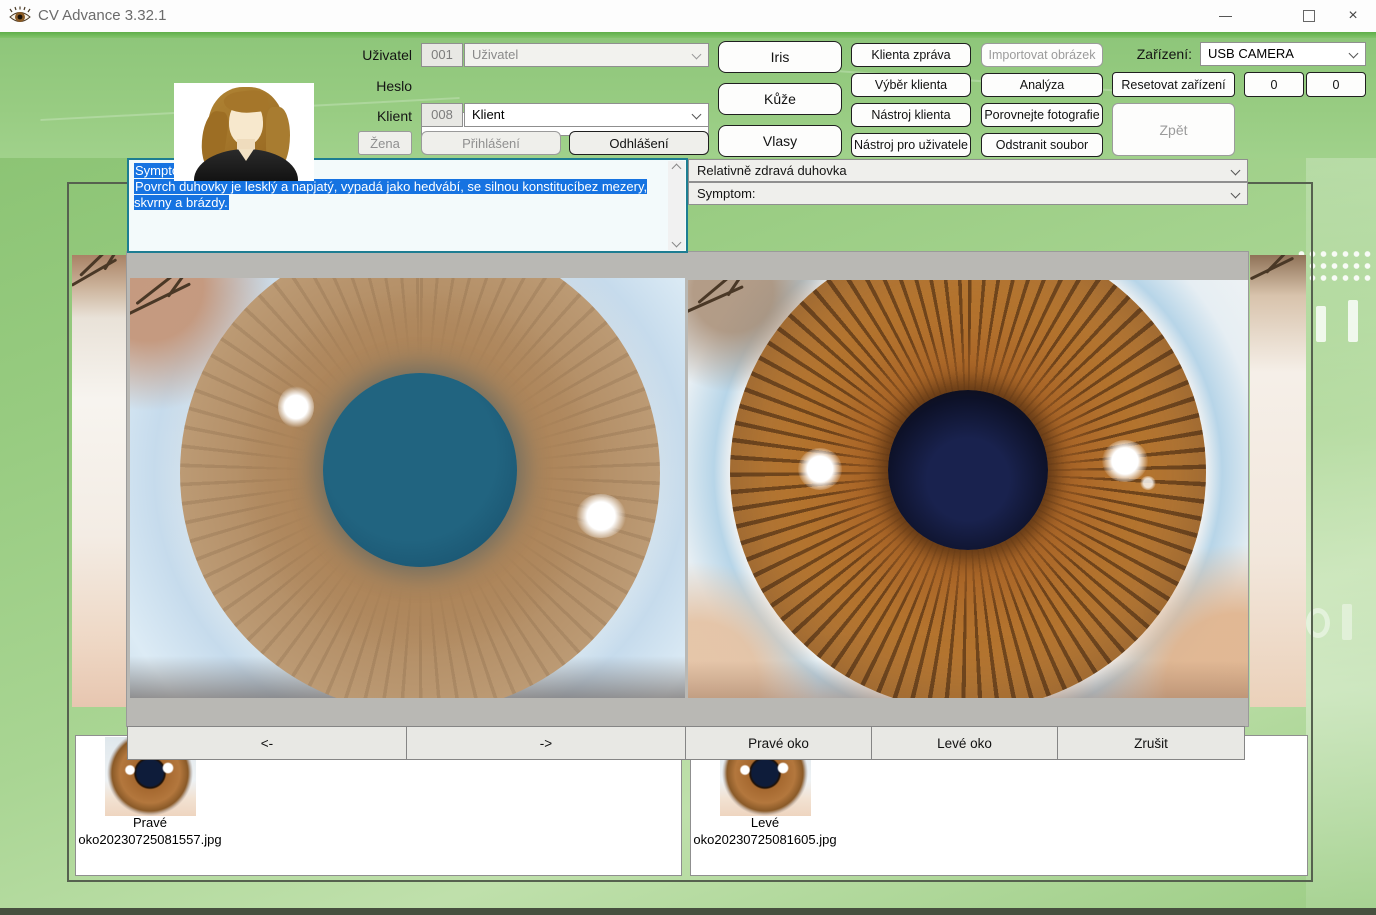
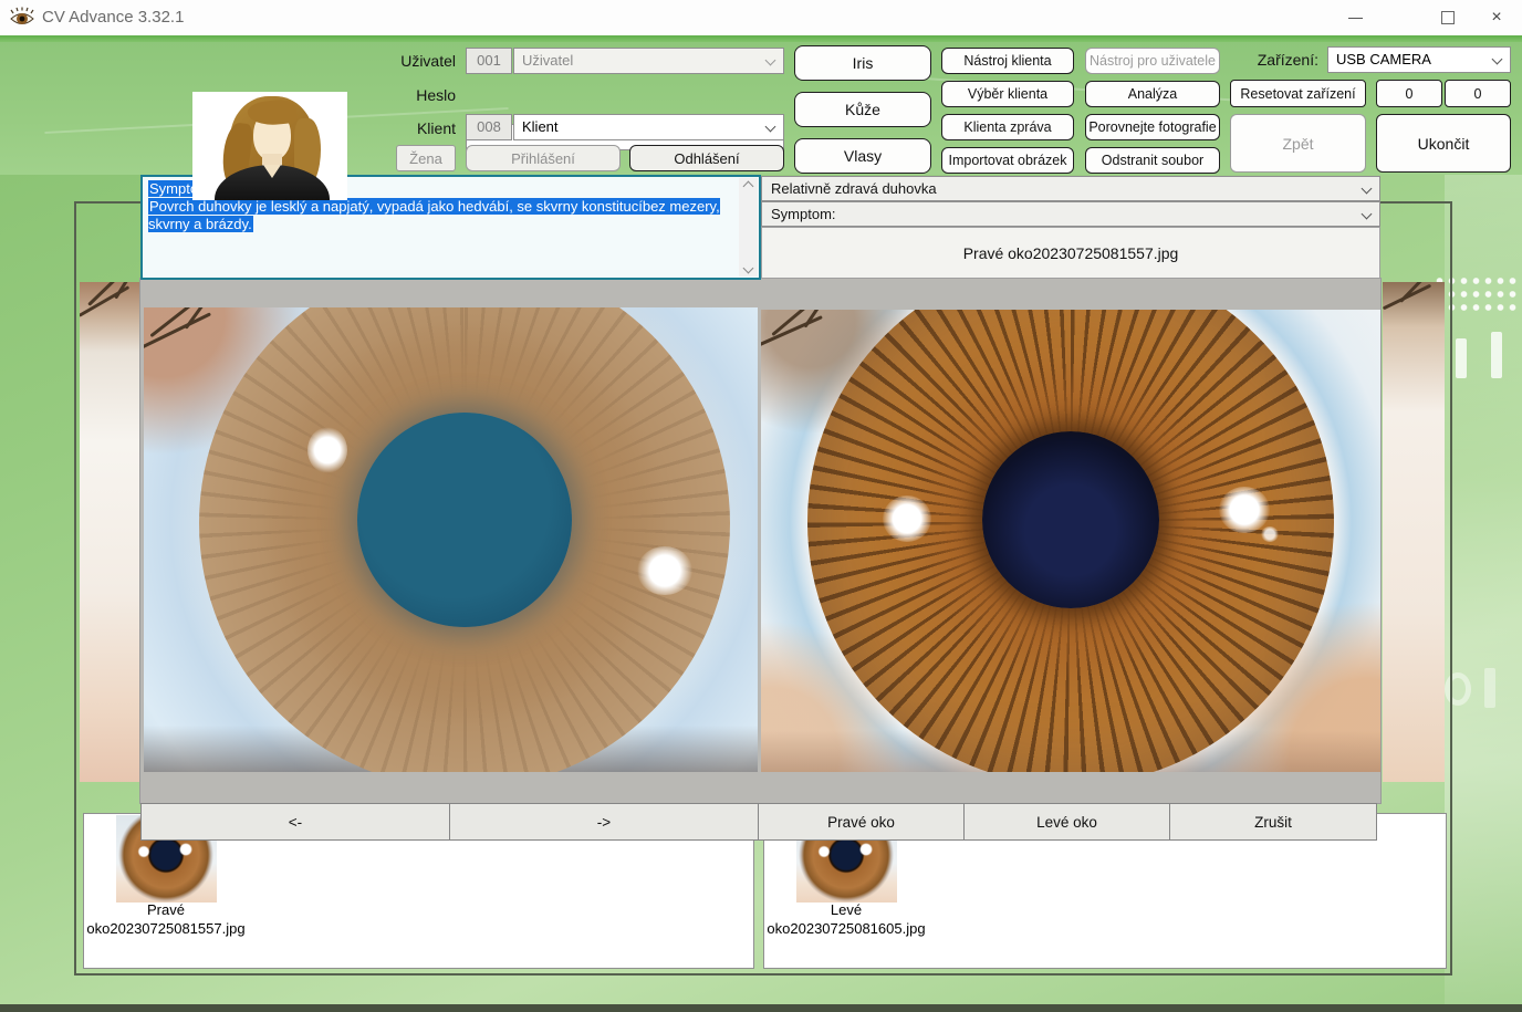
  CV Advance 3.32.1
  ×
  Uživatel
  001
  Uživatel
  Heslo
  Klient
  008
  Klient
  Žena
  Přihlášení
  Odhlášení
  Iris
  Kůže
  Vlasy
- Klienta zpráva
+ Nástroj klienta
- Importovat obrázek
+ Nástroj pro uživatele
  Výběr klienta
  Analýza
- Nástroj klienta
+ Klienta zpráva
  Porovnejte fotografie
- Nástroj pro uživatele
+ Importovat obrázek
  Odstranit soubor
  Zařízení:
  USB CAMERA
  Resetovat zařízení
  0
  0
  Zpět
+ Ukončit
  Pravé
  oko20230725081557.jpg
  Levé
  oko20230725081605.jpg
- Povrch duhovky je lesklý a napjatý, vypadá jako hedvábí, se silnou konstitucíbez mezery, skvrny a brázdy.
+ Povrch duhovky je lesklý a napjatý, vypadá jako hedvábí, se skvrny konstitucíbez mezery, skvrny a brázdy.
  Relativně zdravá duhovka
  Symptom:
+ Pravé oko20230725081557.jpg
  <-
  ->
  Pravé oko
  Levé oko
  Zrušit
